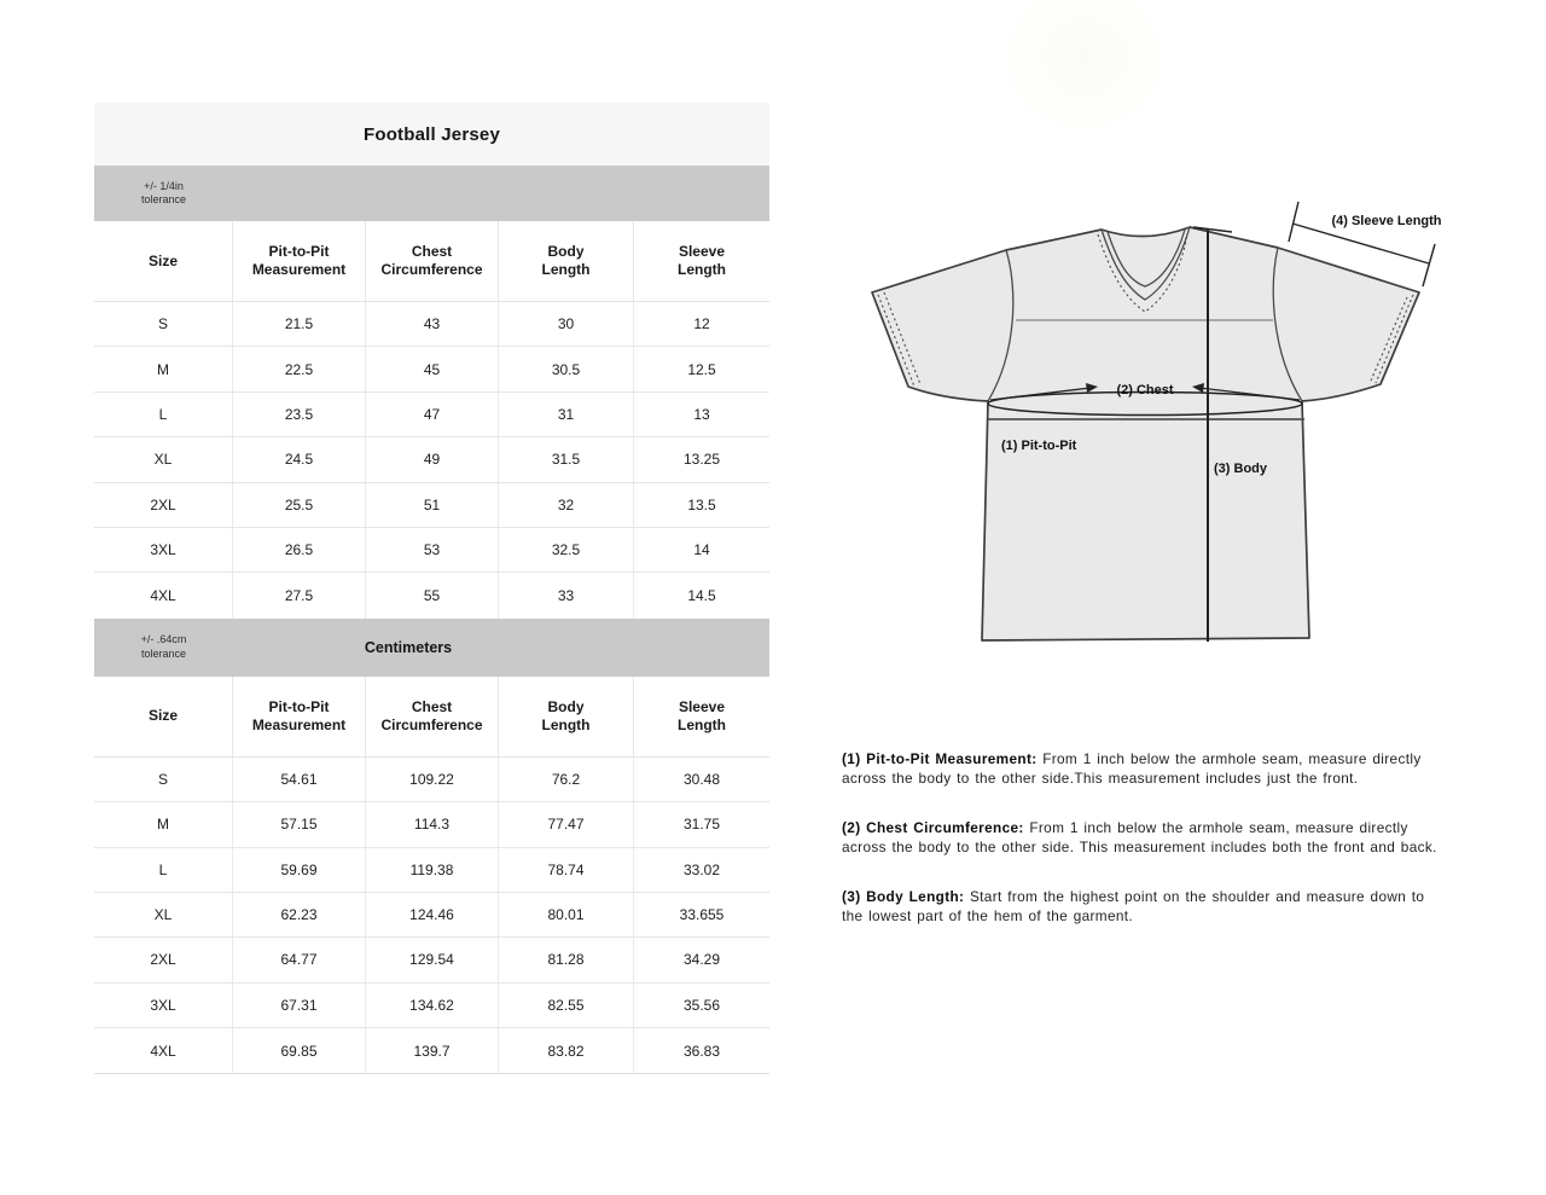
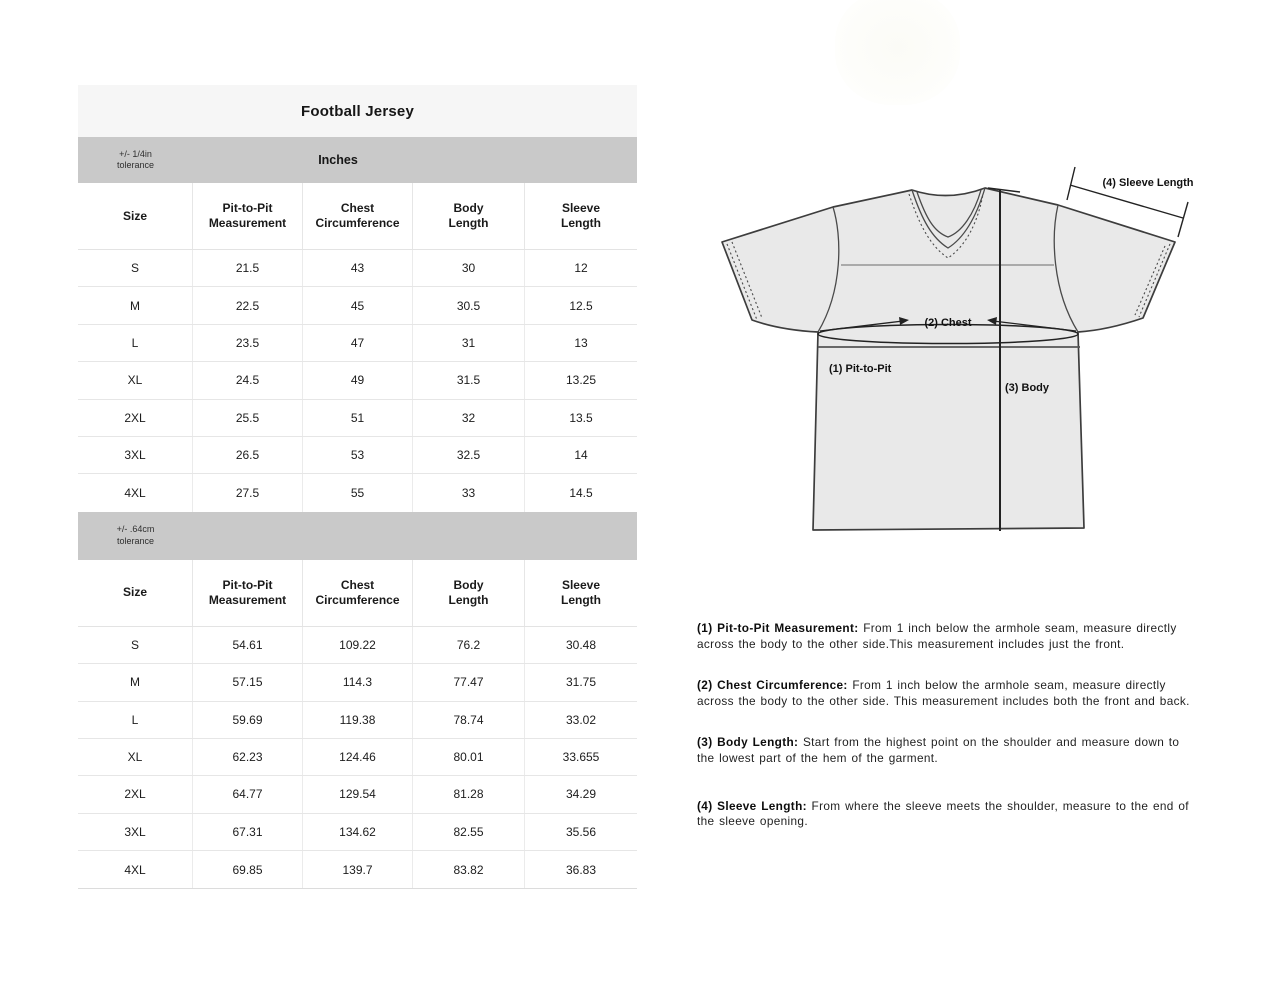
  Football Jersey
  +/- 1/4in
  tolerance
+ Inches
  Size
  Pit-to-Pit
  Measurement
  Chest
  Circumference
  Body
  Length
  Sleeve
  Length
  S
  21.5
  43
  30
  12
  M
  22.5
  45
  30.5
  12.5
  L
  23.5
  47
  31
  13
  XL
  24.5
  49
  31.5
  13.25
  2XL
  25.5
  51
  32
  13.5
  3XL
  26.5
  53
  32.5
  14
  4XL
  27.5
  55
  33
  14.5
  +/- .64cm
  tolerance
- Centimeters
  Size
  Pit-to-Pit
  Measurement
  Chest
  Circumference
  Body
  Length
  Sleeve
  Length
  S
  54.61
  109.22
  76.2
  30.48
  M
  57.15
  114.3
  77.47
  31.75
  L
  59.69
  119.38
  78.74
  33.02
  XL
  62.23
  124.46
  80.01
  33.655
  2XL
  64.77
  129.54
  81.28
  34.29
  3XL
  67.31
  134.62
  82.55
  35.56
  4XL
  69.85
  139.7
  83.82
  36.83
  (2) Chest
  (1) Pit-to-Pit
  (3) Body
  (4) Sleeve Length
  (1) Pit-to-Pit Measurement: From 1 inch below the armhole seam, measure directly across the body to the other side.This measurement includes just the front.
  (2) Chest Circumference: From 1 inch below the armhole seam, measure directly across the body to the other side. This measurement includes both the front and back.
  (3) Body Length: Start from the highest point on the shoulder and measure down to the lowest part of the hem of the garment.
+ (4) Sleeve Length: From where the sleeve meets the shoulder, measure to the end of the sleeve opening.
